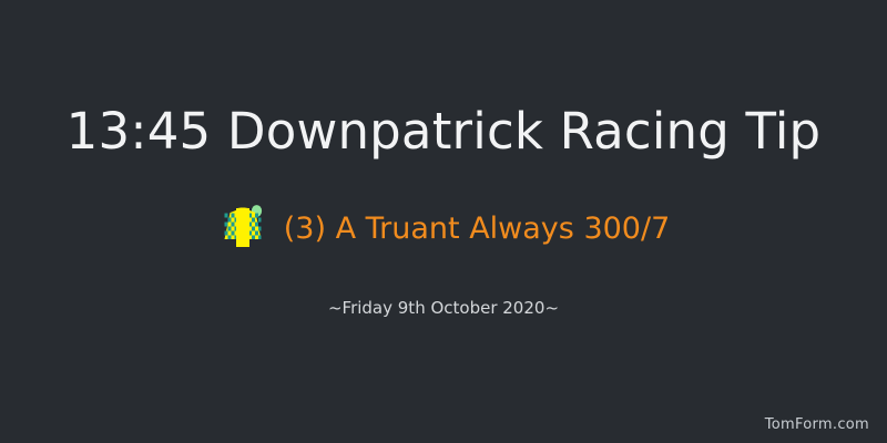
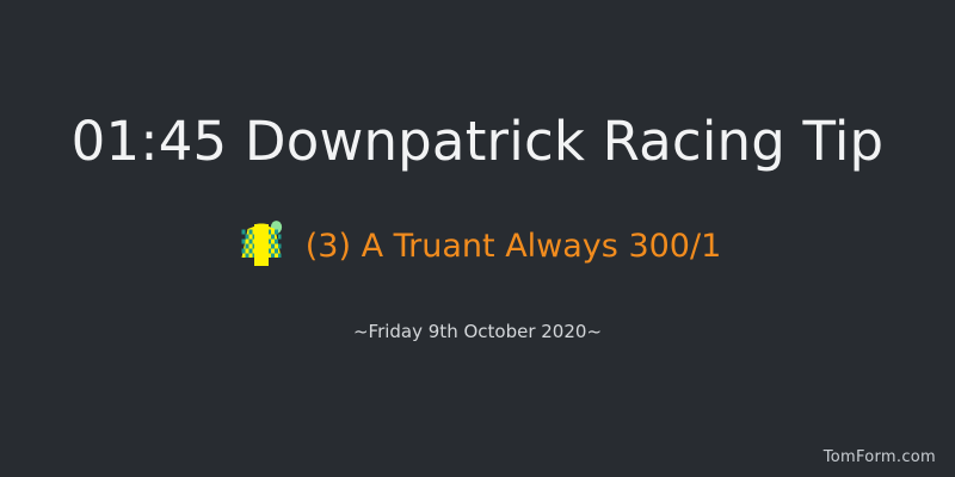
- 13:45 Downpatrick Racing Tip
+ 01:45 Downpatrick Racing Tip
- (3) A Truant Always 300/7
+ (3) A Truant Always 300/1
  ~Friday 9th October 2020~
  TomForm.com
